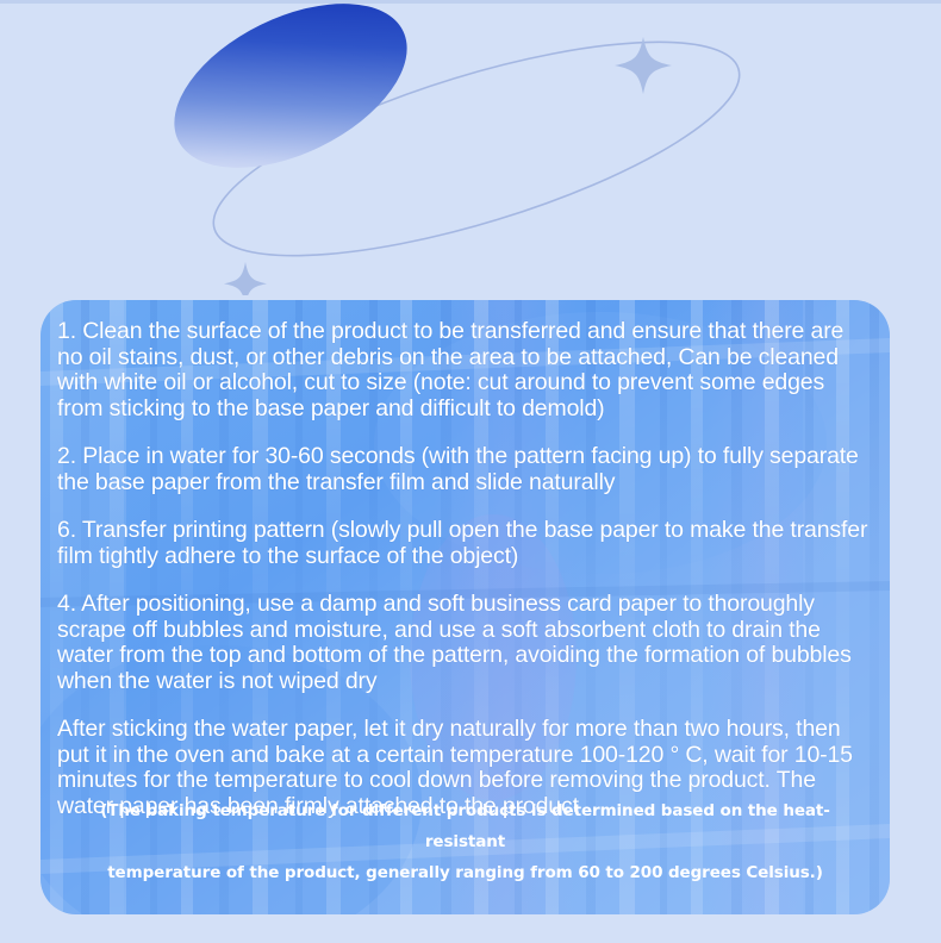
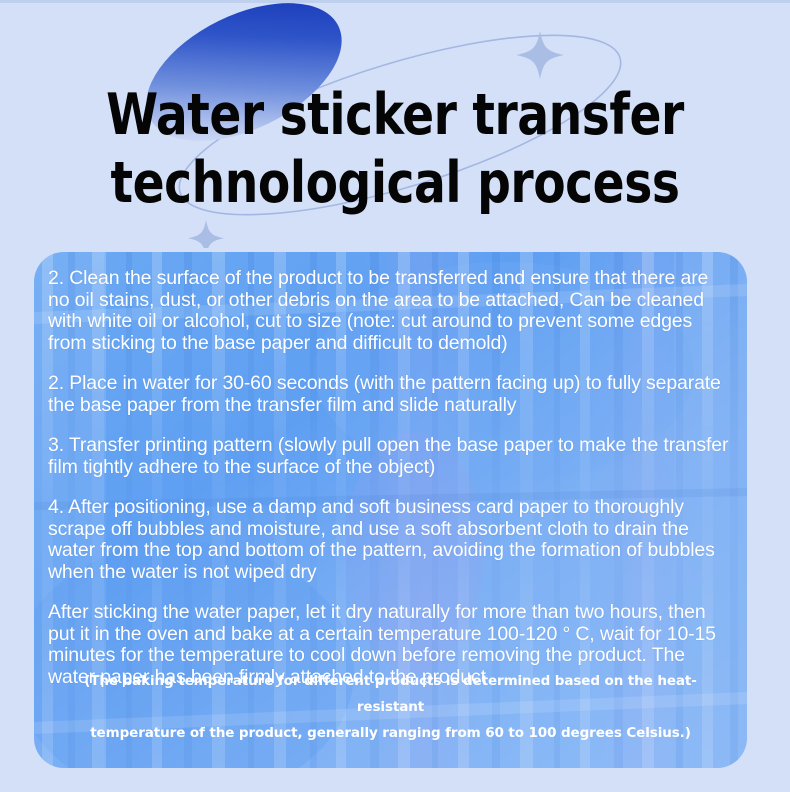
+ Water sticker transfer
+ technological process
- 1. Clean the surface of the product to be transferred and ensure that there are no oil stains, dust, or other debris on the area to be attached, Can be cleaned with white oil or alcohol, cut to size (note: cut around to prevent some edges from sticking to the base paper and difficult to demold)
+ 2. Clean the surface of the product to be transferred and ensure that there are no oil stains, dust, or other debris on the area to be attached, Can be cleaned with white oil or alcohol, cut to size (note: cut around to prevent some edges from sticking to the base paper and difficult to demold)
  2. Place in water for 30-60 seconds (with the pattern facing up) to fully separate the base paper from the transfer film and slide naturally
- 6. Transfer printing pattern (slowly pull open the base paper to make the transfer film tightly adhere to the surface of the object)
+ 3. Transfer printing pattern (slowly pull open the base paper to make the transfer film tightly adhere to the surface of the object)
  4. After positioning, use a damp and soft business card paper to thoroughly scrape off bubbles and moisture, and use a soft absorbent cloth to drain the water from the top and bottom of the pattern, avoiding the formation of bubbles when the water is not wiped dry
  After sticking the water paper, let it dry naturally for more than two hours, then put it in the oven and bake at a certain temperature 100-120 ° C, wait for 10-15 minutes for the temperature to cool down before removing the product. The water paper has been firmly attached to the product
  (The baking temperature for different products is determined based on the heat-resistant
- temperature of the product, generally ranging from 60 to 200 degrees Celsius.)
+ temperature of the product, generally ranging from 60 to 100 degrees Celsius.)
